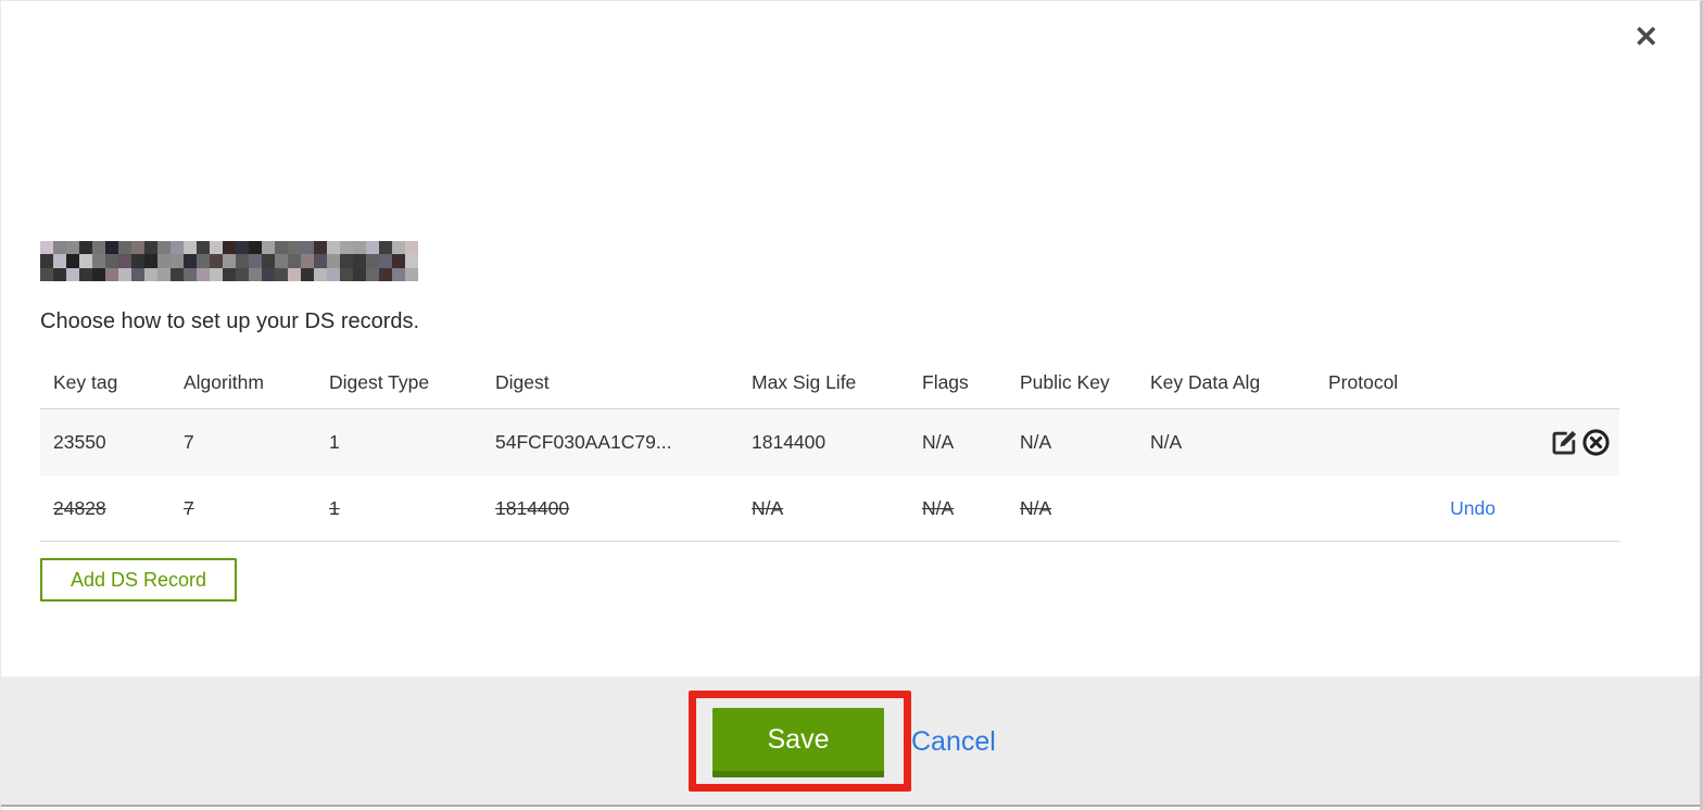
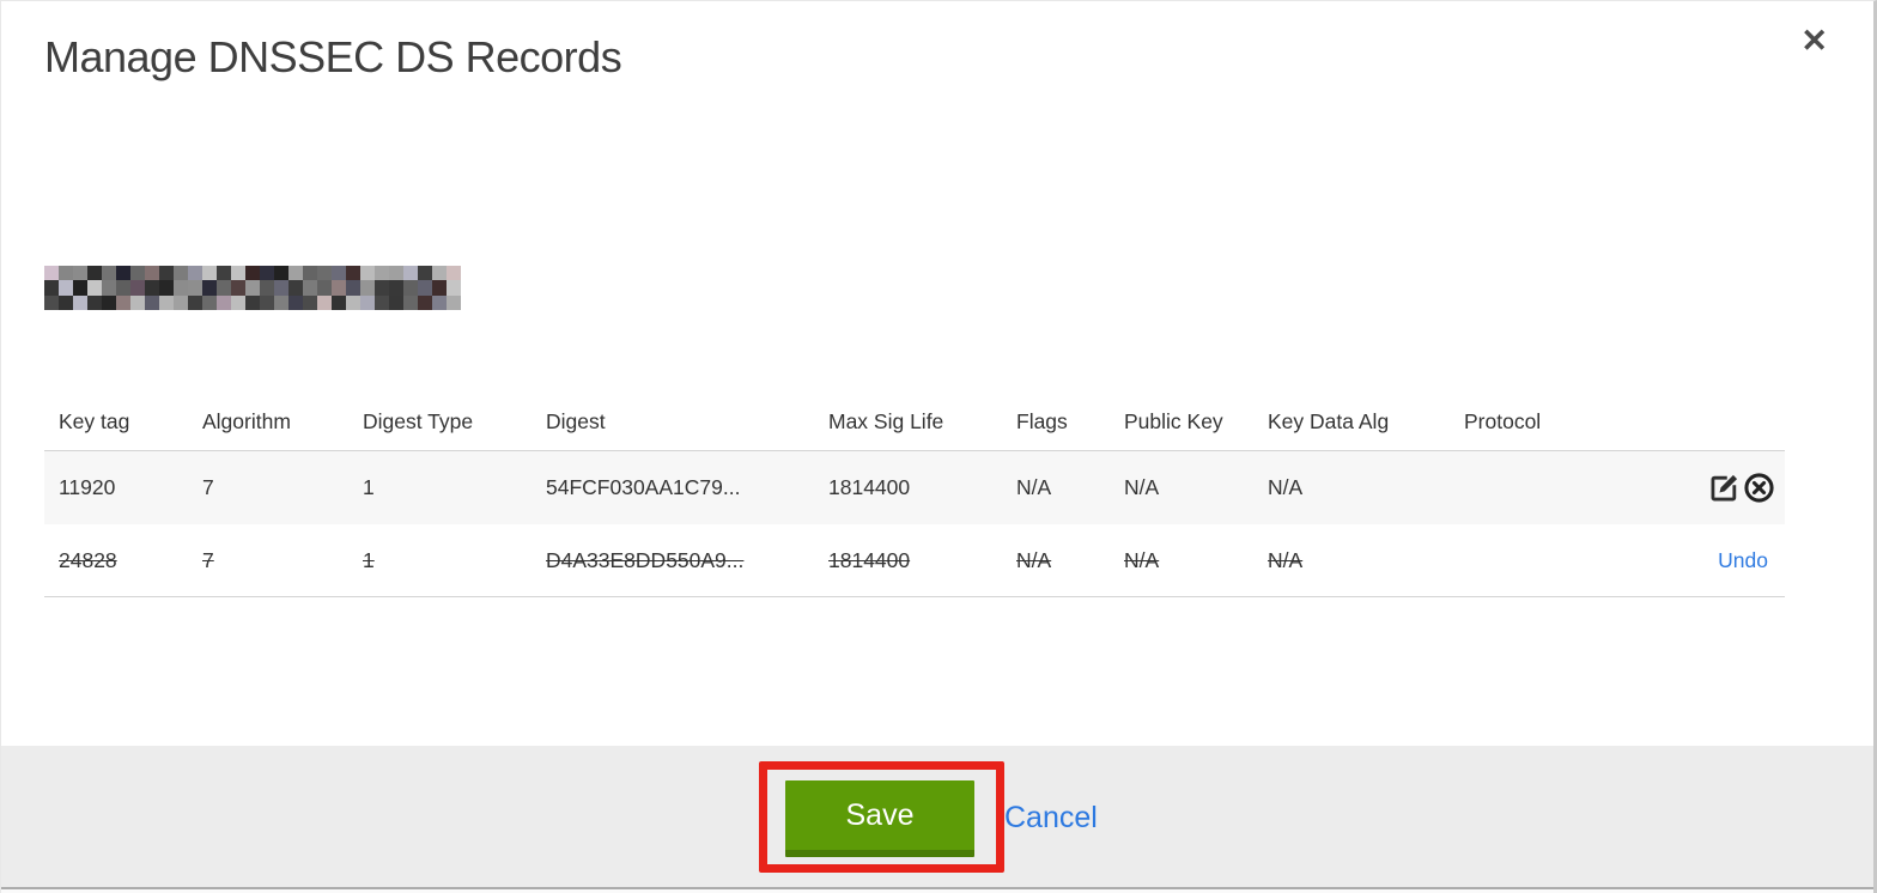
+ Manage DNSSEC DS Records
  ✕
- Choose how to set up your DS records.
  Key tag
  Algorithm
  Digest Type
  Digest
  Max Sig Life
  Flags
  Public Key
  Key Data Alg
  Protocol
- 23550
+ 11920
  7
  1
  54FCF030AA1C79...
  1814400
  N/A
  N/A
  N/A
  24828
  7
  1
+ D4A33E8DD550A9...
  1814400
  N/A
  N/A
  N/A
  Undo
- Add DS Record
  Save
  Cancel
